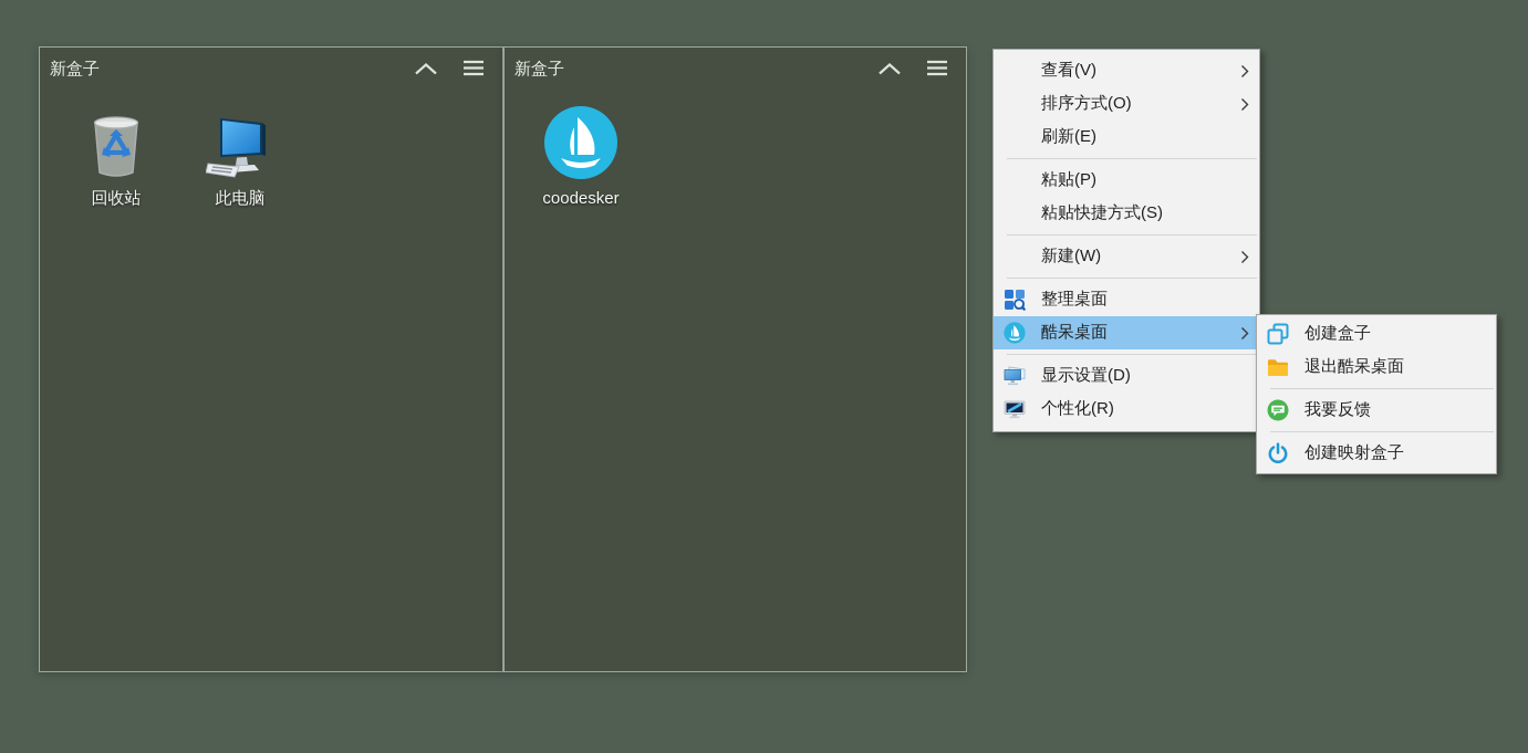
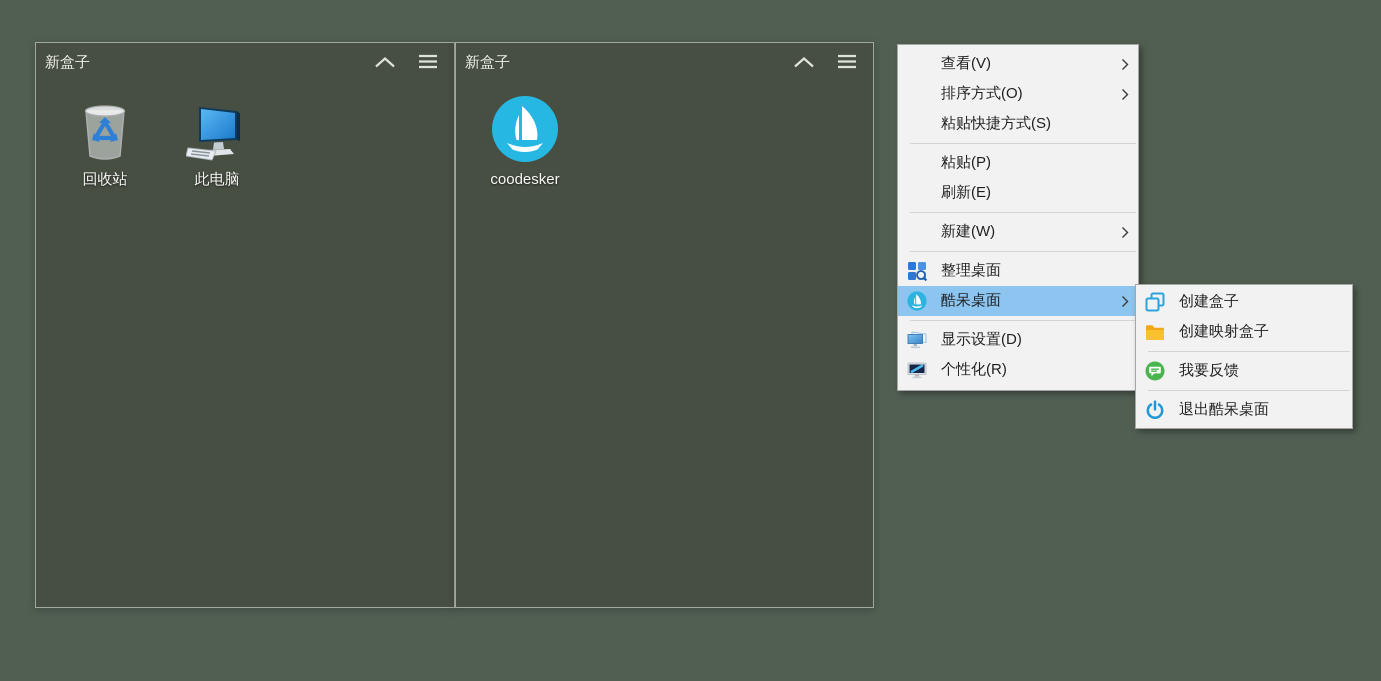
  新盒子
  回收站
  此电脑
  新盒子
  coodesker
  查看(V)
  排序方式(O)
- 刷新(E)
+ 粘贴快捷方式(S)
  粘贴(P)
- 粘贴快捷方式(S)
+ 刷新(E)
  新建(W)
  整理桌面
  酷呆桌面
  显示设置(D)
  个性化(R)
  创建盒子
- 退出酷呆桌面
+ 创建映射盒子
  我要反馈
- 创建映射盒子
+ 退出酷呆桌面
